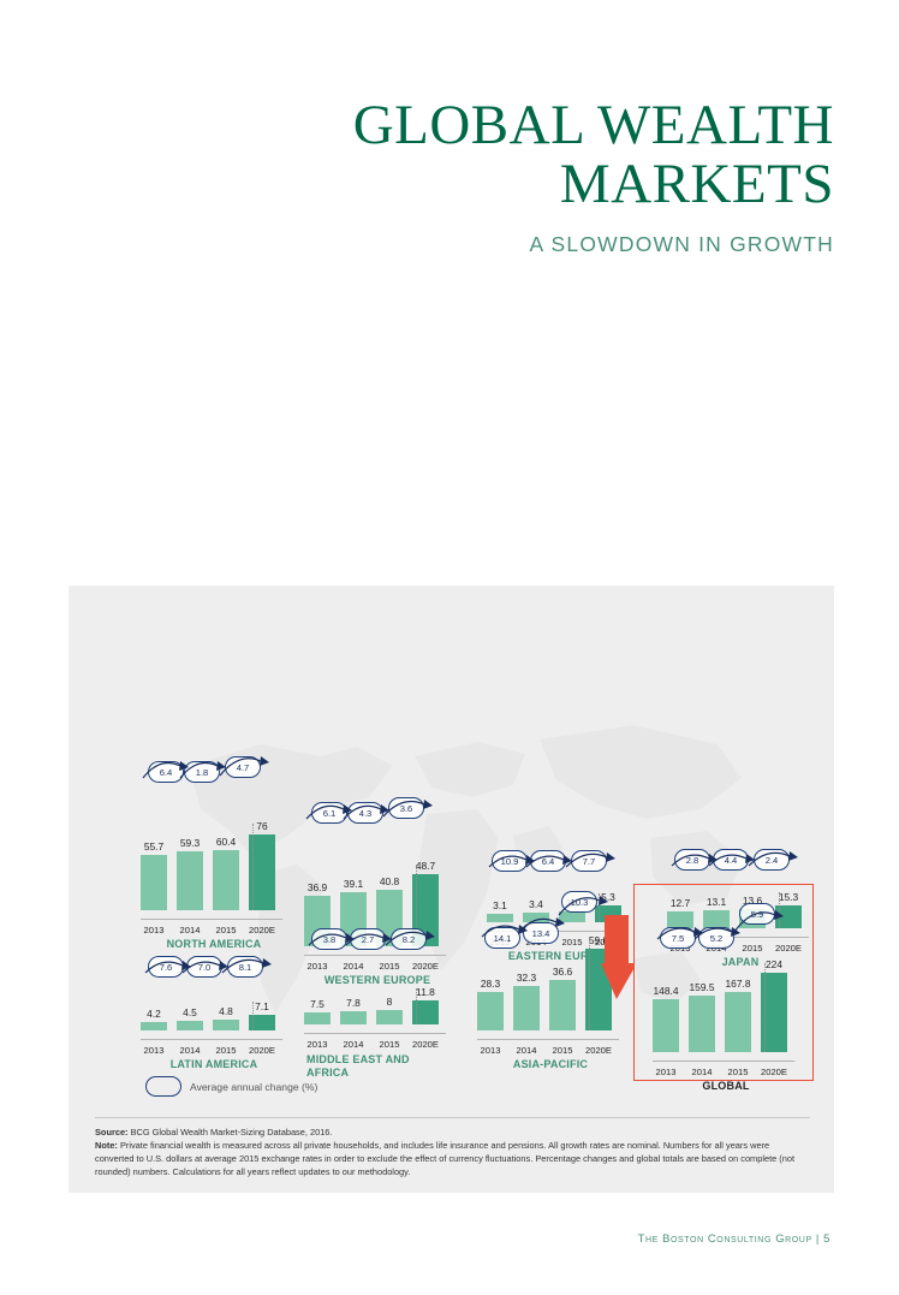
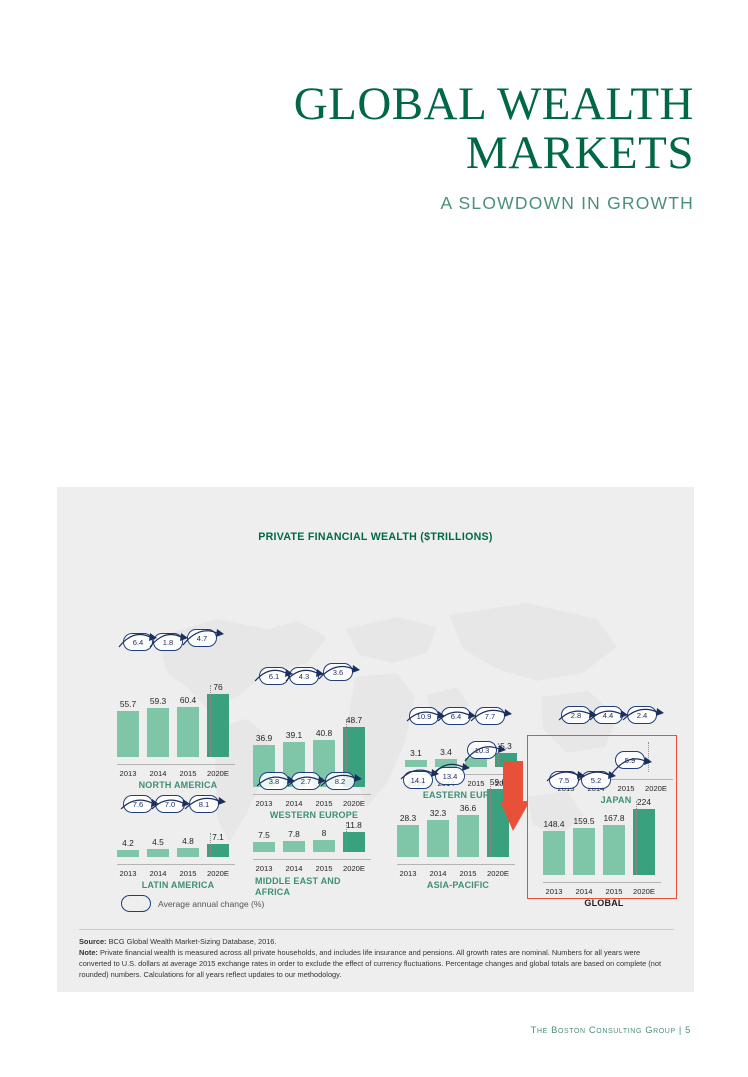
  GLOBAL WEALTH MARKETS
  A SLOWDOWN IN GROWTH
+ PRIVATE FINANCIAL WEALTH ($TRILLIONS)
  6.4
  1.8
  4.7
  55.7
  59.3
  60.4
  76
  2013
  2014
  2015
  2020E
  NORTH AMERICA
  6.1
  4.3
  3.6
  36.9
  39.1
  40.8
  48.7
  2013
  2014
  2015
  2020E
  WESTERN EUROPE
  10.9
  6.4
  7.7
  3.1
  3.4
  5.3
  2013
  2014
  2015
  2.8
  4.4
  2.4
- 12.7
- 13.1
- 13.6
- 15.3
  2013
  2014
  2015
  2020E
  JAPAN
  7.6
  7.0
  8.1
  4.2
  4.5
  4.8
  7.1
  2013
  2014
  2015
  2020E
  LATIN AMERICA
  3.8
  2.7
  8.2
  7.5
  7.8
  8
  11.8
  2013
  2014
  2015
  2020E
  MIDDLE EAST AND AFRICA
  14.1
  13.4
  0.3
  28.3
  32.3
  36.6
  59.
  2013
  2014
  2015
  2020E
  ASIA-PACIFIC
  7.5
  5.2
  148.4
  159.5
  167.8
  224
  2013
  2014
  2015
  2020E
  GLOBAL
  Average annual change (%)
  Source: BCG Global Wealth Market-Sizing Database, 2016.
  Note: Private financial wealth is measured across all private households, and includes life insurance and pensions. All growth rates are nominal. Numbers for all years were converted to U.S. dollars at average 2015 exchange rates in order to exclude the effect of currency fluctuations. Percentage changes and global totals are based on complete (not rounded) numbers. Calculations for all years reflect updates to our methodology.
  The Boston Consulting Group | 5
